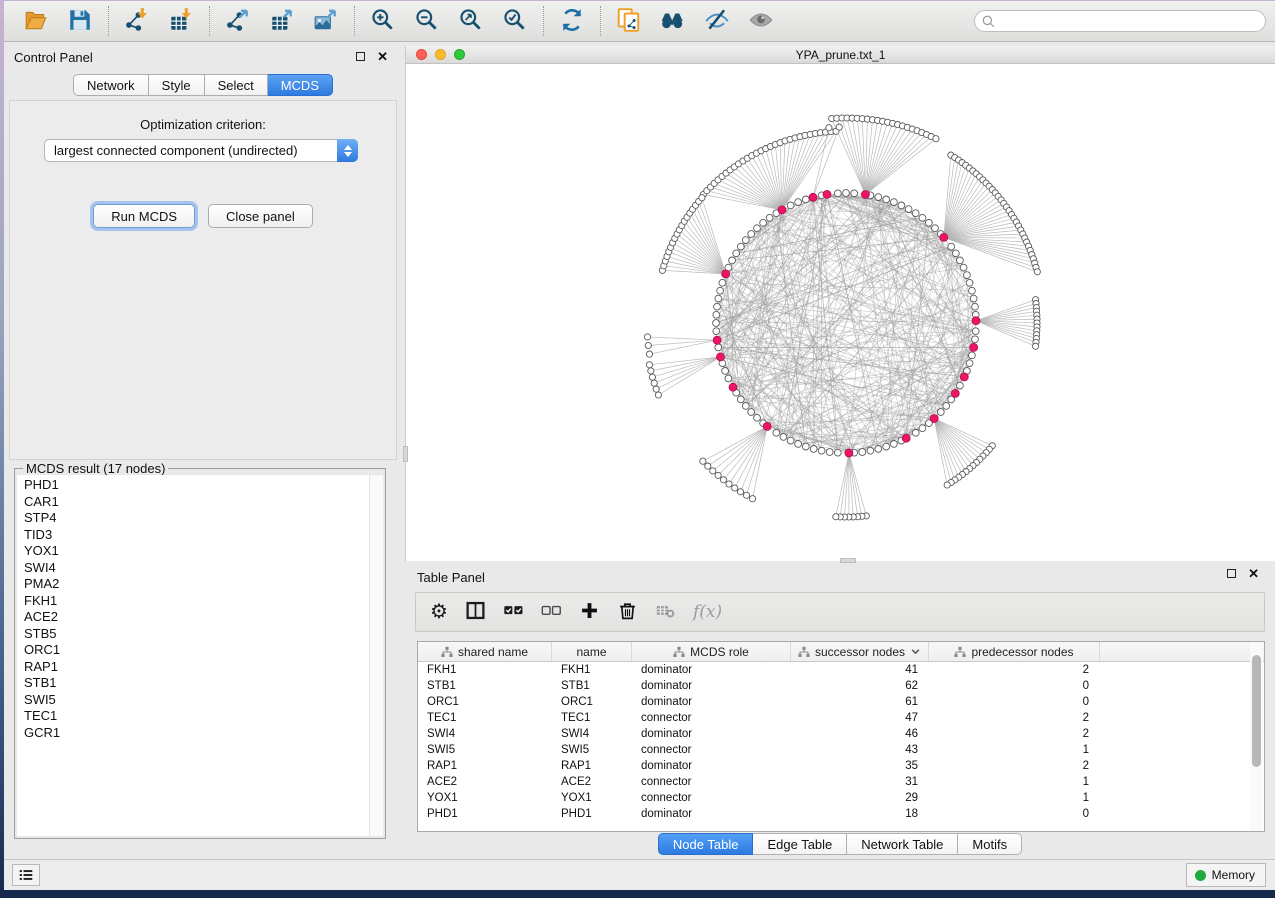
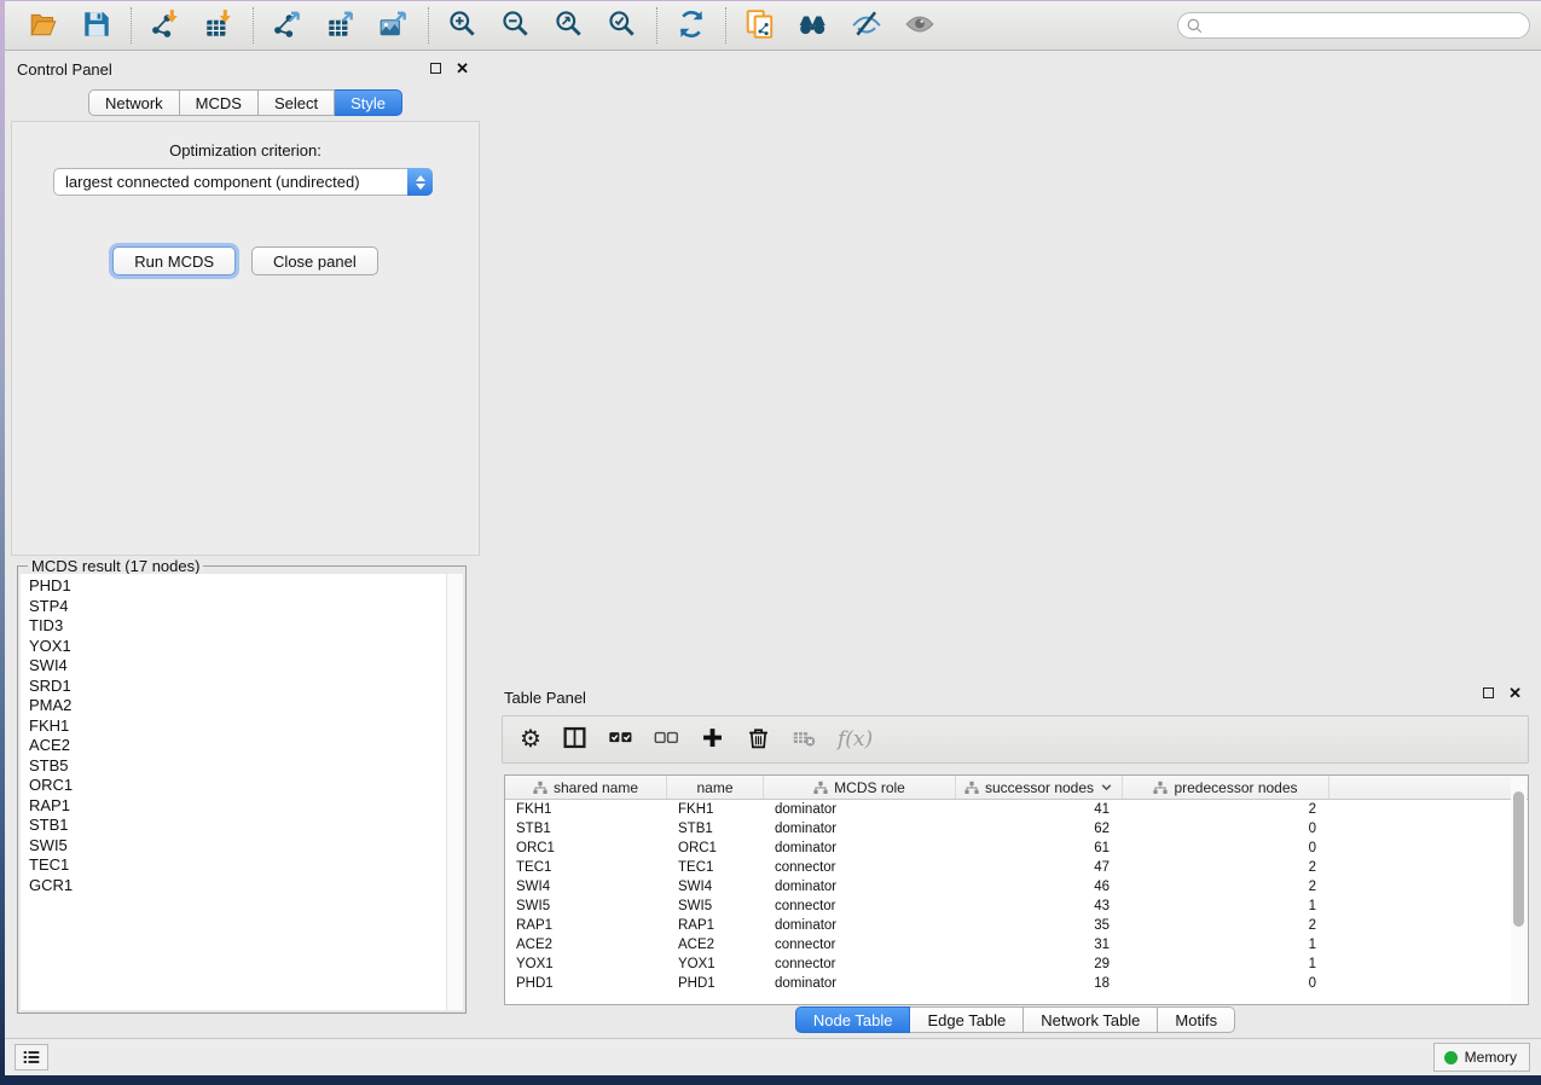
  Control Panel
  ✕
  Network
- Style
+ MCDS
  Select
- MCDS
+ Style
  Optimization criterion:
  largest connected component (undirected)
  Run MCDS
  Close panel
  MCDS result (17 nodes)
  PHD1
- CAR1
  STP4
  TID3
  YOX1
  SWI4
+ SRD1
  PMA2
  FKH1
  ACE2
  STB5
  ORC1
  RAP1
  STB1
  SWI5
  TEC1
  GCR1
- YPA_prune.txt_1
  Table Panel
  ✕
  ⚙
  f(x)
  shared name
  name
  MCDS role
  successor nodes
  predecessor nodes
  FKH1
  FKH1
  dominator
  41
  2
  STB1
  STB1
  dominator
  62
  0
  ORC1
  ORC1
  dominator
  61
  0
  TEC1
  TEC1
  connector
  47
  2
  SWI4
  SWI4
  dominator
  46
  2
  SWI5
  SWI5
  connector
  43
  1
  RAP1
  RAP1
  dominator
  35
  2
  ACE2
  ACE2
  connector
  31
  1
  YOX1
  YOX1
  connector
  29
  1
  PHD1
  PHD1
  dominator
  18
  0
  Node Table
  Edge Table
  Network Table
  Motifs
  Memory
